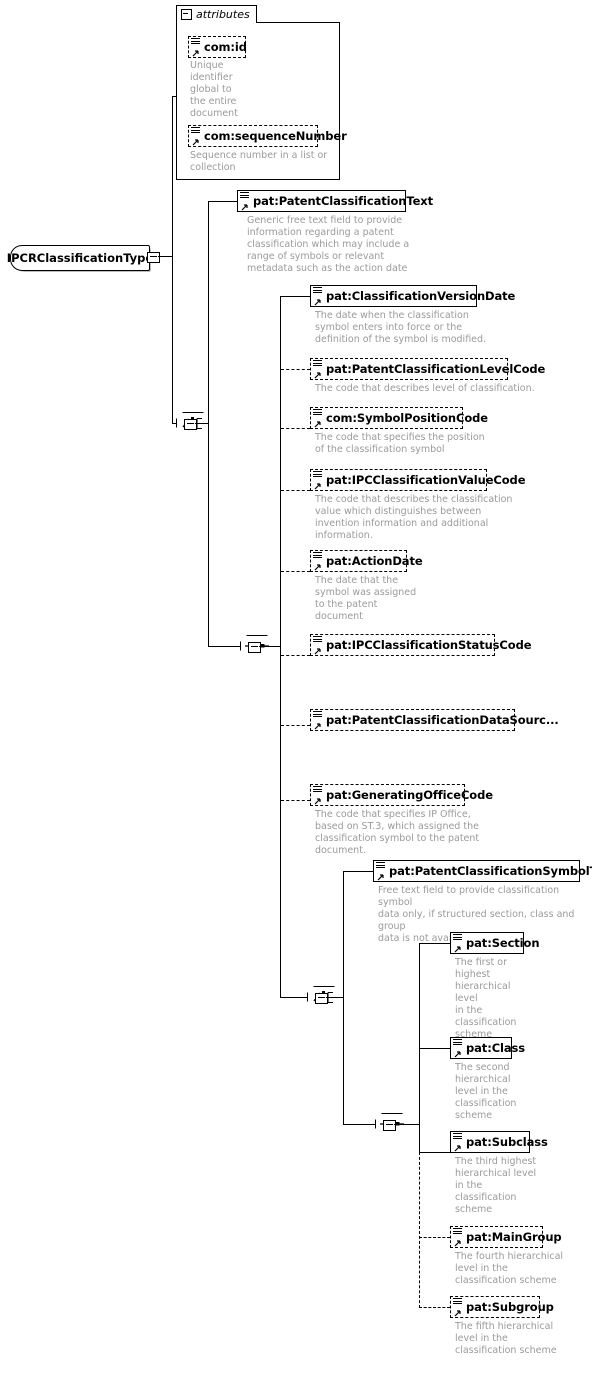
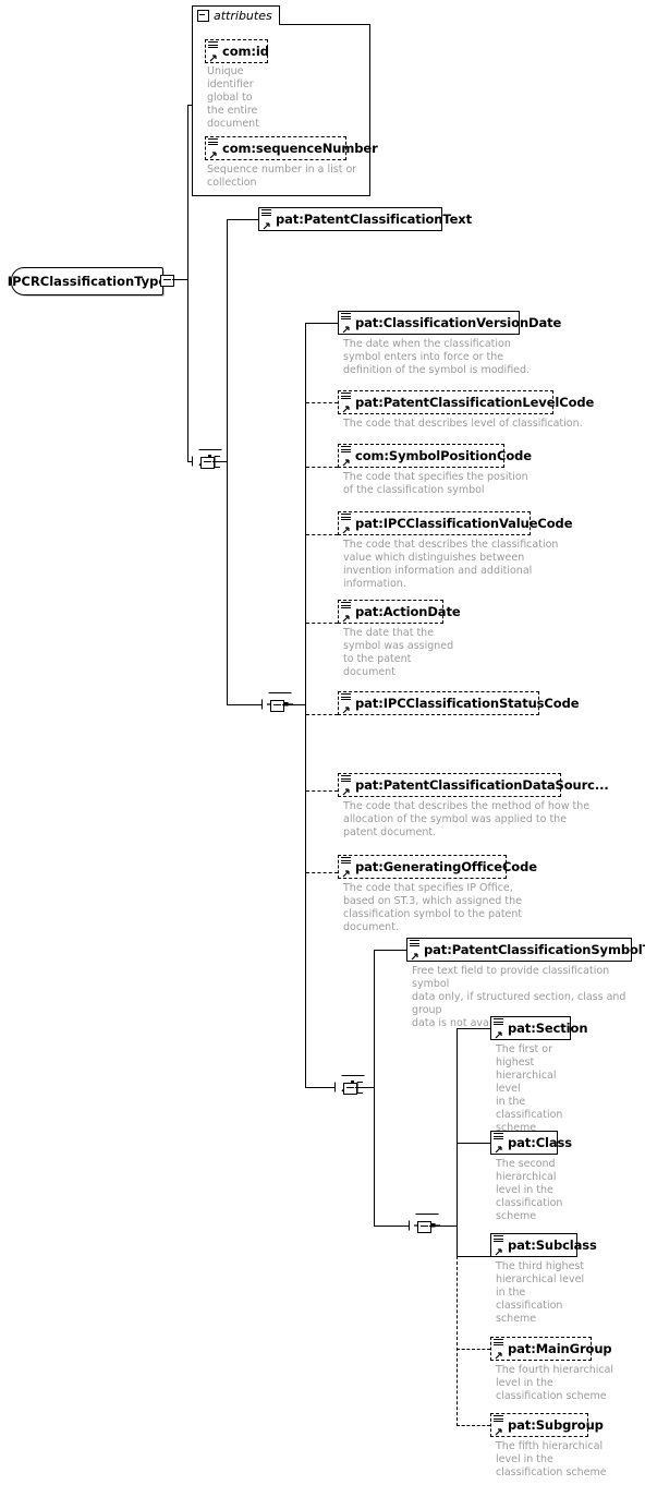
  attributes
  com:id
  Unique
  identifier
  global to
  the entire
  document
  com:sequenceNumber
  Sequence number in a list or
  collection
  IPCRClassificationTyp
  pat:PatentClassificationText
- Generic free text field to provide
- information regarding a patent
- classification which may include a
- range of symbols or relevant
- metadata such as the action date
  pat:ClassificationVersionDate
  The date when the classification
  symbol enters into force or the
  definition of the symbol is modified.
  pat:PatentClassificationLevelCode
  The code that describes level of classification.
  com:SymbolPositionCode
  The code that specifies the position
  of the classification symbol
  pat:IPCClassificationValueCode
  The code that describes the classification
  value which distinguishes between
  invention information and additional
  information.
  pat:ActionDate
  The date that the
  symbol was assigned
  to the patent
  document
  pat:IPCClassificationStatusCode
  pat:PatentClassificationDataSourc...
+ The code that describes the method of how the
+ allocation of the symbol was applied to the
+ patent document.
  pat:GeneratingOfficeCode
  The code that specifies IP Office,
  based on ST.3, which assigned the
  classification symbol to the patent
  document.
  pat:PatentClassificationSymbol
  Free text field to provide classification symbol
  data only, if structured section, class and group
  pat:Section
  The first or
  highest
  hierarchical level
  in the
  classification
  scheme
  pat:Class
  The second
  hierarchical
  level in the
  classification
  scheme
  pat:Subclass
  The third highest
  hierarchical level
  in the
  classification
  scheme
  pat:MainGroup
  The fourth hierarchical
  level in the
  classification scheme
  pat:Subgroup
  The fifth hierarchical
  level in the
  classification scheme
